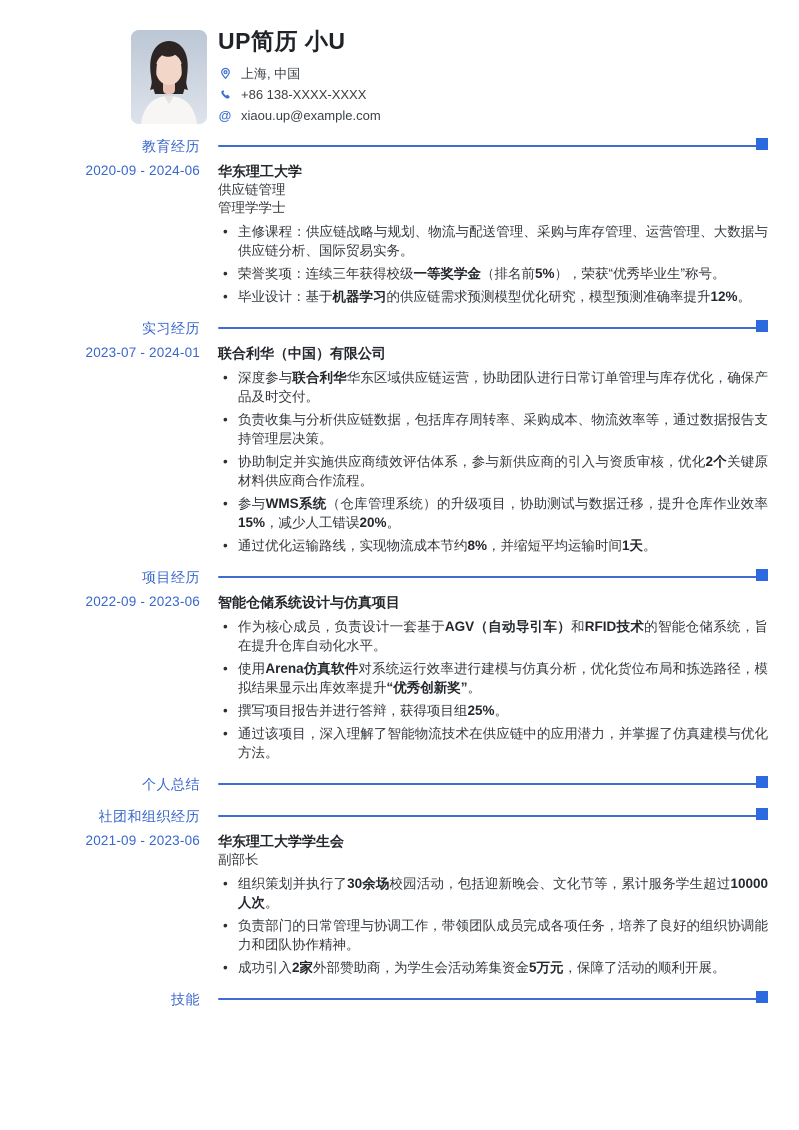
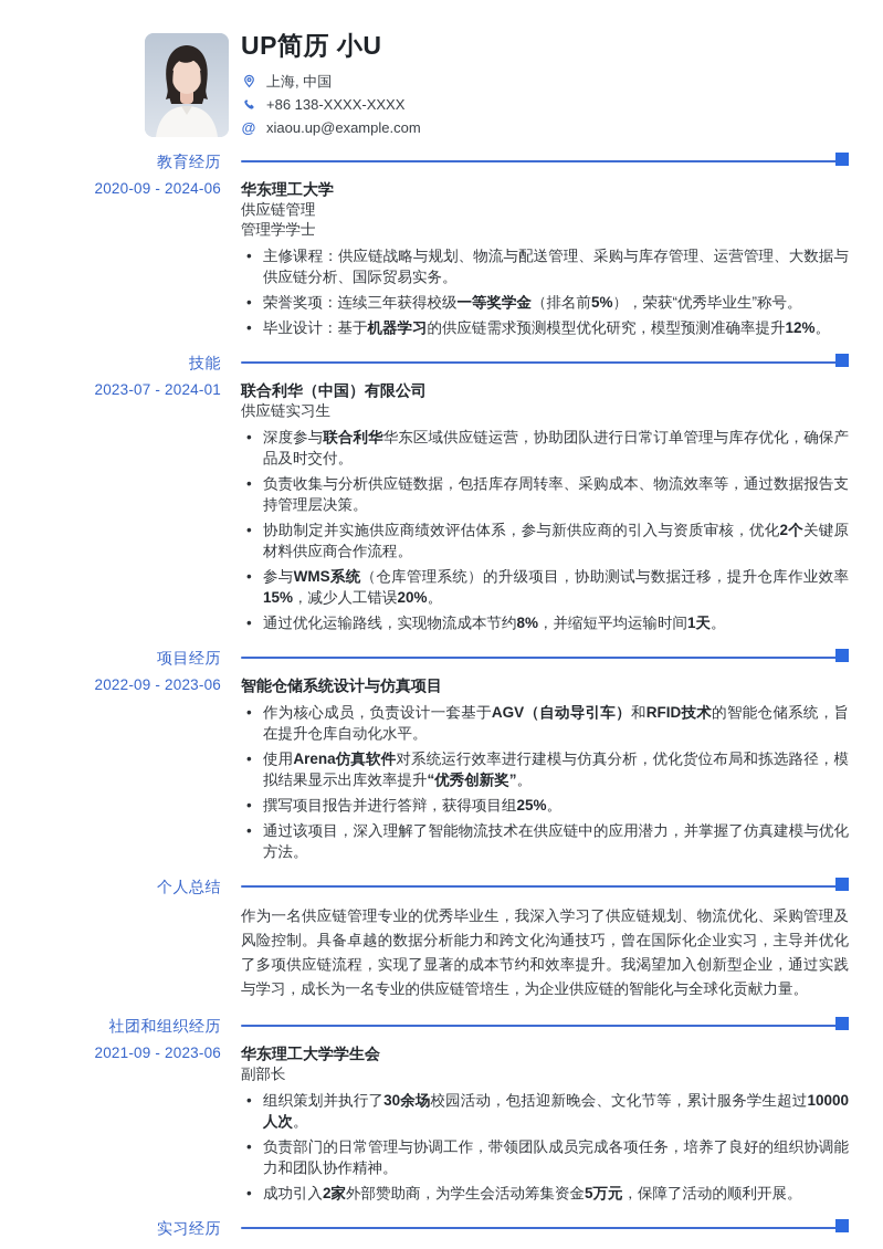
  UP简历 小U
  上海, 中国
  +86 138-XXXX-XXXX
  @
  xiaou.up@example.com
  教育经历
  2020-09 - 2024-06
  华东理工大学
  供应链管理
  管理学学士
  •
  主修课程：供应链战略与规划、物流与配送管理、采购与库存管理、运营管理、大数据与供应链分析、国际贸易实务。
  •
  荣誉奖项：连续三年获得校级一等奖学金（排名前5%），荣获“优秀毕业生”称号。
  •
  毕业设计：基于机器学习的供应链需求预测模型优化研究，模型预测准确率提升12%。
- 实习经历
+ 技能
  2023-07 - 2024-01
  联合利华（中国）有限公司
+ 供应链实习生
  •
  深度参与联合利华华东区域供应链运营，协助团队进行日常订单管理与库存优化，确保产品及时交付。
  •
  负责收集与分析供应链数据，包括库存周转率、采购成本、物流效率等，通过数据报告支持管理层决策。
  •
  协助制定并实施供应商绩效评估体系，参与新供应商的引入与资质审核，优化2个关键原材料供应商合作流程。
  •
  参与WMS系统（仓库管理系统）的升级项目，协助测试与数据迁移，提升仓库作业效率15%，减少人工错误20%。
  •
  通过优化运输路线，实现物流成本节约8%，并缩短平均运输时间1天。
  项目经历
  2022-09 - 2023-06
  智能仓储系统设计与仿真项目
  •
  作为核心成员，负责设计一套基于AGV（自动导引车）和RFID技术的智能仓储系统，旨在提升仓库自动化水平。
  •
  使用Arena仿真软件对系统运行效率进行建模与仿真分析，优化货位布局和拣选路径，模拟结果显示出库效率提升“优秀创新奖”。
  •
  撰写项目报告并进行答辩，获得项目组25%。
  •
  通过该项目，深入理解了智能物流技术在供应链中的应用潜力，并掌握了仿真建模与优化方法。
  个人总结
+ 作为一名供应链管理专业的优秀毕业生，我深入学习了供应链规划、物流优化、采购管理及风险控制。具备卓越的数据分析能力和跨文化沟通技巧，曾在国际化企业实习，主导并优化了多项供应链流程，实现了显著的成本节约和效率提升。我渴望加入创新型企业，通过实践与学习，成长为一名专业的供应链管培生，为企业供应链的智能化与全球化贡献力量。
  社团和组织经历
  2021-09 - 2023-06
  华东理工大学学生会
  副部长
  •
  组织策划并执行了30余场校园活动，包括迎新晚会、文化节等，累计服务学生超过10000人次。
  •
  负责部门的日常管理与协调工作，带领团队成员完成各项任务，培养了良好的组织协调能力和团队协作精神。
  •
  成功引入2家外部赞助商，为学生会活动筹集资金5万元，保障了活动的顺利开展。
- 技能
+ 实习经历
